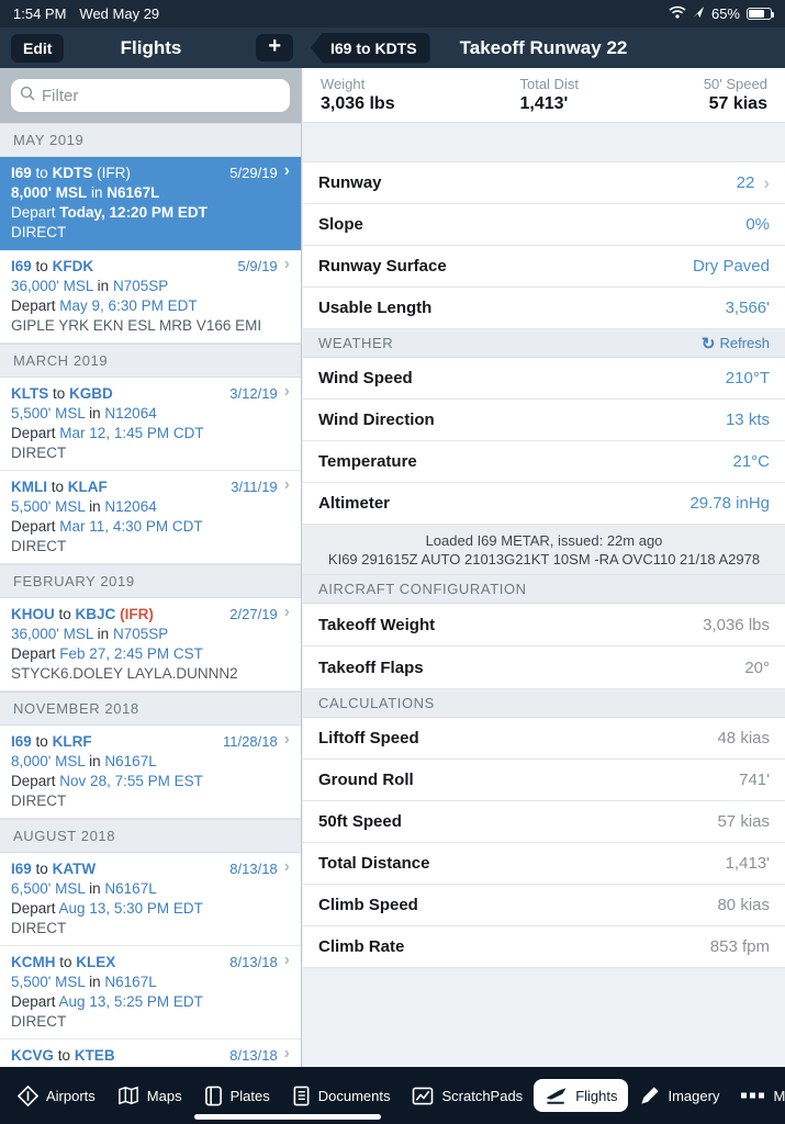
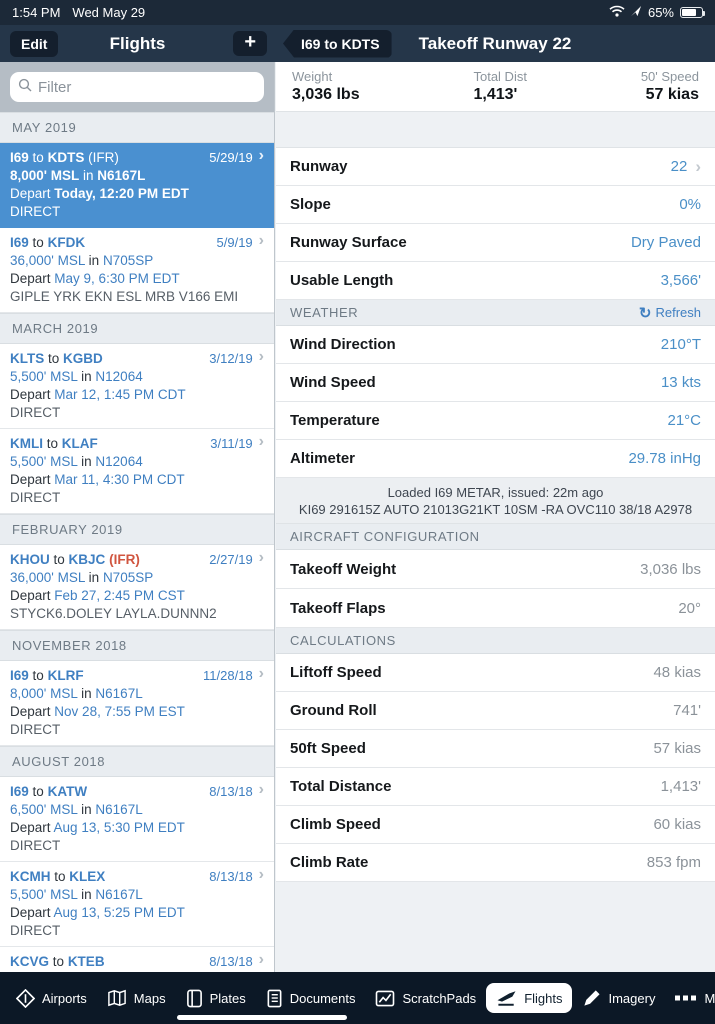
  1:54 PM
  Wed May 29
  65%
  Flights
  Edit
  +
  Takeoff Runway 22
  I69 to KDTS
  Filter
  MAY 2019
  I69 to KDTS (IFR)
  5/29/19
  ›
  8,000' MSL in N6167L
  Depart Today, 12:20 PM EDT
  DIRECT
  I69 to KFDK
  5/9/19
  ›
  36,000' MSL in N705SP
  Depart May 9, 6:30 PM EDT
  GIPLE YRK EKN ESL MRB V166 EMI
  MARCH 2019
  KLTS to KGBD
  3/12/19
  ›
  5,500' MSL in N12064
  Depart Mar 12, 1:45 PM CDT
  DIRECT
  KMLI to KLAF
  3/11/19
  ›
  5,500' MSL in N12064
  Depart Mar 11, 4:30 PM CDT
  DIRECT
  FEBRUARY 2019
  KHOU to KBJC (IFR)
  2/27/19
  ›
  36,000' MSL in N705SP
  Depart Feb 27, 2:45 PM CST
  STYCK6.DOLEY LAYLA.DUNNN2
  NOVEMBER 2018
  I69 to KLRF
  11/28/18
  ›
  8,000' MSL in N6167L
  Depart Nov 28, 7:55 PM EST
  DIRECT
  AUGUST 2018
  I69 to KATW
  8/13/18
  ›
  6,500' MSL in N6167L
  Depart Aug 13, 5:30 PM EDT
  DIRECT
  KCMH to KLEX
  8/13/18
  ›
  5,500' MSL in N6167L
  Depart Aug 13, 5:25 PM EDT
  DIRECT
  KCVG to KTEB
  8/13/18
  ›
  Weight
  3,036 lbs
  Total Dist
  1,413'
  50' Speed
  57 kias
  Runway
  22
  ›
  Slope
  0%
  Runway Surface
  Dry Paved
  Usable Length
  3,566'
  WEATHER
  ↻
  Refresh
- Wind Speed
+ Wind Direction
  210°T
- Wind Direction
+ Wind Speed
  13 kts
  Temperature
  21°C
  Altimeter
  29.78 inHg
  Loaded I69 METAR, issued: 22m ago
- KI69 291615Z AUTO 21013G21KT 10SM -RA OVC110 21/18 A2978
+ KI69 291615Z AUTO 21013G21KT 10SM -RA OVC110 38/18 A2978
  AIRCRAFT CONFIGURATION
  Takeoff Weight
  3,036 lbs
  Takeoff Flaps
  20°
  CALCULATIONS
  Liftoff Speed
  48 kias
  Ground Roll
  741'
  50ft Speed
  57 kias
  Total Distance
  1,413'
  Climb Speed
- 80 kias
+ 60 kias
  Climb Rate
  853 fpm
  Airports
  Maps
  Plates
  Documents
  ScratchPads
  Flights
  Imagery
